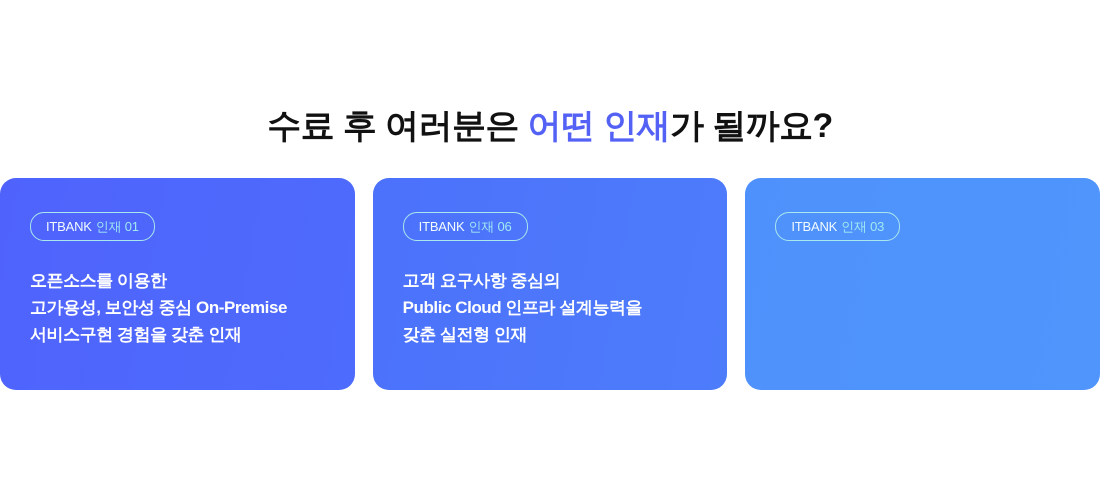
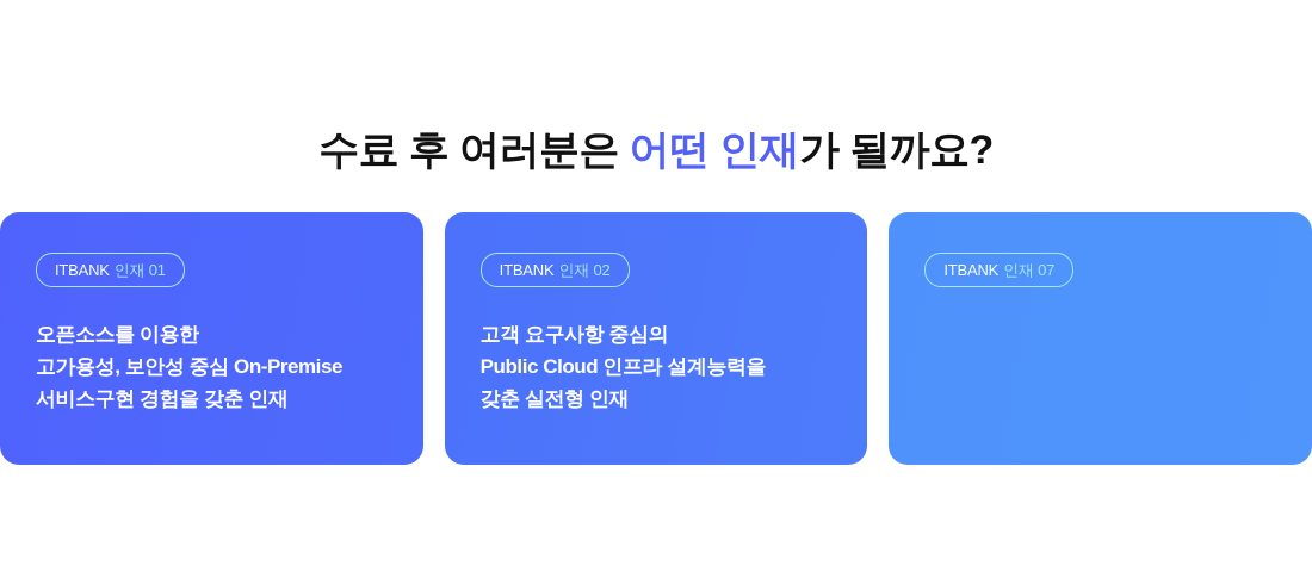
  수료 후 여러분은 어떤 인재가 될까요?
  ITBANK
  인재 01
  오픈소스를 이용한
  고가용성, 보안성 중심 On-Premise
  서비스구현 경험을 갖춘 인재
  ITBANK
- 인재 06
+ 인재 02
  고객 요구사항 중심의
  Public Cloud 인프라 설계능력을
  갖춘 실전형 인재
  ITBANK
- 인재 03
+ 인재 07
